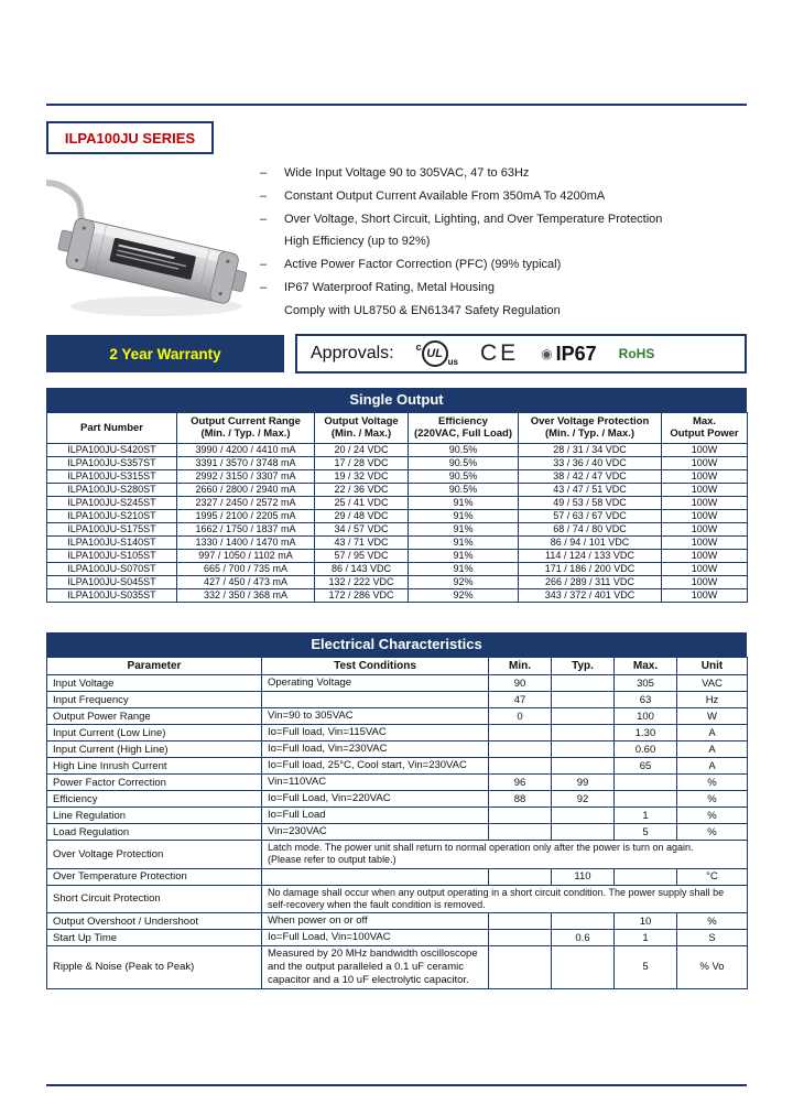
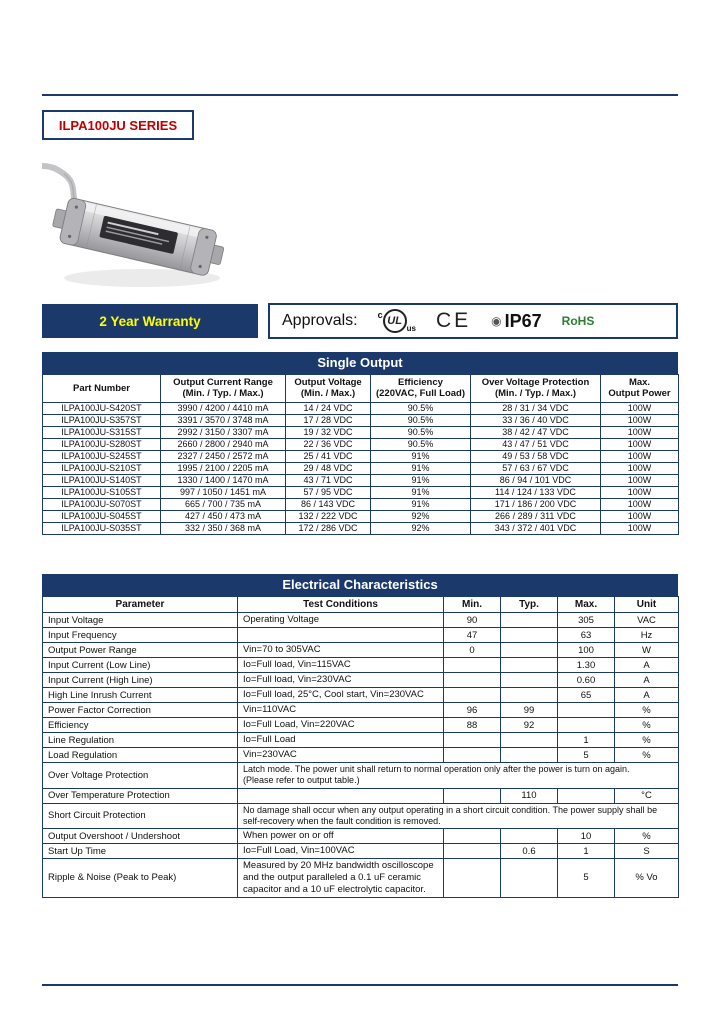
  ILPA100JU SERIES
- Wide Input Voltage 90 to 305VAC, 47 to 63Hz
- Constant Output Current Available From 350mA To 4200mA
- Over Voltage, Short Circuit, Lighting, and Over Temperature Protection
- High Efficiency (up to 92%)
- Active Power Factor Correction (PFC) (99% typical)
- IP67 Waterproof Rating, Metal Housing
- Comply with UL8750 & EN61347 Safety Regulation
  2 Year Warranty
  Approvals:
  c
  UL
  us
  CE
  ◉
  IP67
  RoHS
  Single Output
  Part Number	Output Current Range(Min. / Typ. / Max.)	Output Voltage(Min. / Max.)	Efficiency(220VAC, Full Load)	Over Voltage Protection(Min. / Typ. / Max.)	Max.Output Power
- ILPA100JU-S420ST	3990 / 4200 / 4410 mA	20 / 24 VDC	90.5%	28 / 31 / 34 VDC	100W
+ ILPA100JU-S420ST	3990 / 4200 / 4410 mA	14 / 24 VDC	90.5%	28 / 31 / 34 VDC	100W
  ILPA100JU-S357ST	3391 / 3570 / 3748 mA	17 / 28 VDC	90.5%	33 / 36 / 40 VDC	100W
  ILPA100JU-S315ST	2992 / 3150 / 3307 mA	19 / 32 VDC	90.5%	38 / 42 / 47 VDC	100W
  ILPA100JU-S280ST	2660 / 2800 / 2940 mA	22 / 36 VDC	90.5%	43 / 47 / 51 VDC	100W
  ILPA100JU-S245ST	2327 / 2450 / 2572 mA	25 / 41 VDC	91%	49 / 53 / 58 VDC	100W
  ILPA100JU-S210ST	1995 / 2100 / 2205 mA	29 / 48 VDC	91%	57 / 63 / 67 VDC	100W
- ILPA100JU-S175ST	1662 / 1750 / 1837 mA	34 / 57 VDC	91%	68 / 74 / 80 VDC	100W
  ILPA100JU-S140ST	1330 / 1400 / 1470 mA	43 / 71 VDC	91%	86 / 94 / 101 VDC	100W
- ILPA100JU-S105ST	997 / 1050 / 1102 mA	57 / 95 VDC	91%	114 / 124 / 133 VDC	100W
+ ILPA100JU-S105ST	997 / 1050 / 1451 mA	57 / 95 VDC	91%	114 / 124 / 133 VDC	100W
  ILPA100JU-S070ST	665 / 700 / 735 mA	86 / 143 VDC	91%	171 / 186 / 200 VDC	100W
  ILPA100JU-S045ST	427 / 450 / 473 mA	132 / 222 VDC	92%	266 / 289 / 311 VDC	100W
  ILPA100JU-S035ST	332 / 350 / 368 mA	172 / 286 VDC	92%	343 / 372 / 401 VDC	100W
  Electrical Characteristics
  Parameter	Test Conditions	Min.	Typ.	Max.	Unit
  Input Voltage	Operating Voltage	90		305	VAC
  Input Frequency		47		63	Hz
- Output Power Range	Vin=90 to 305VAC	0		100	W
+ Output Power Range	Vin=70 to 305VAC	0		100	W
  Input Current (Low Line)	Io=Full load, Vin=115VAC			1.30	A
  Input Current (High Line)	Io=Full load, Vin=230VAC			0.60	A
  High Line Inrush Current	Io=Full load, 25°C, Cool start, Vin=230VAC			65	A
  Power Factor Correction	Vin=110VAC	96	99		%
  Efficiency	Io=Full Load, Vin=220VAC	88	92		%
  Line Regulation	Io=Full Load			1	%
  Load Regulation	Vin=230VAC			5	%
  Over Voltage Protection	Latch mode. The power unit shall return to normal operation only after the power is turn on again. (Please refer to output table.)
  Over Temperature Protection			110		°C
  Short Circuit Protection	No damage shall occur when any output operating in a short circuit condition. The power supply shall be self-recovery when the fault condition is removed.
  Output Overshoot / Undershoot	When power on or off			10	%
  Start Up Time	Io=Full Load, Vin=100VAC		0.6	1	S
  Ripple & Noise (Peak to Peak)	Measured by 20 MHz bandwidth oscilloscope and the output paralleled a 0.1 uF ceramic capacitor and a 10 uF electrolytic capacitor.			5	% Vo
